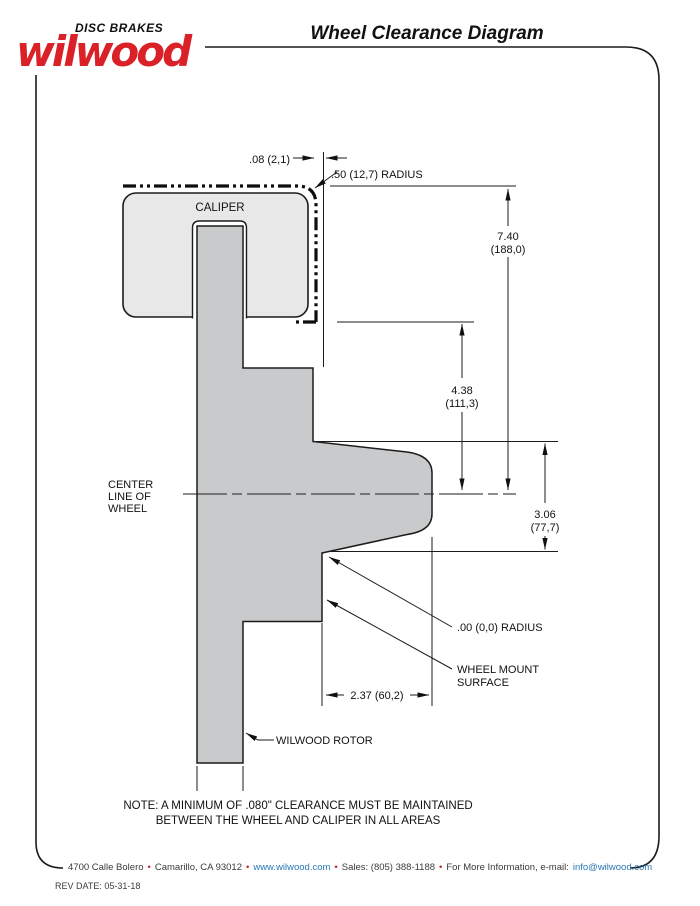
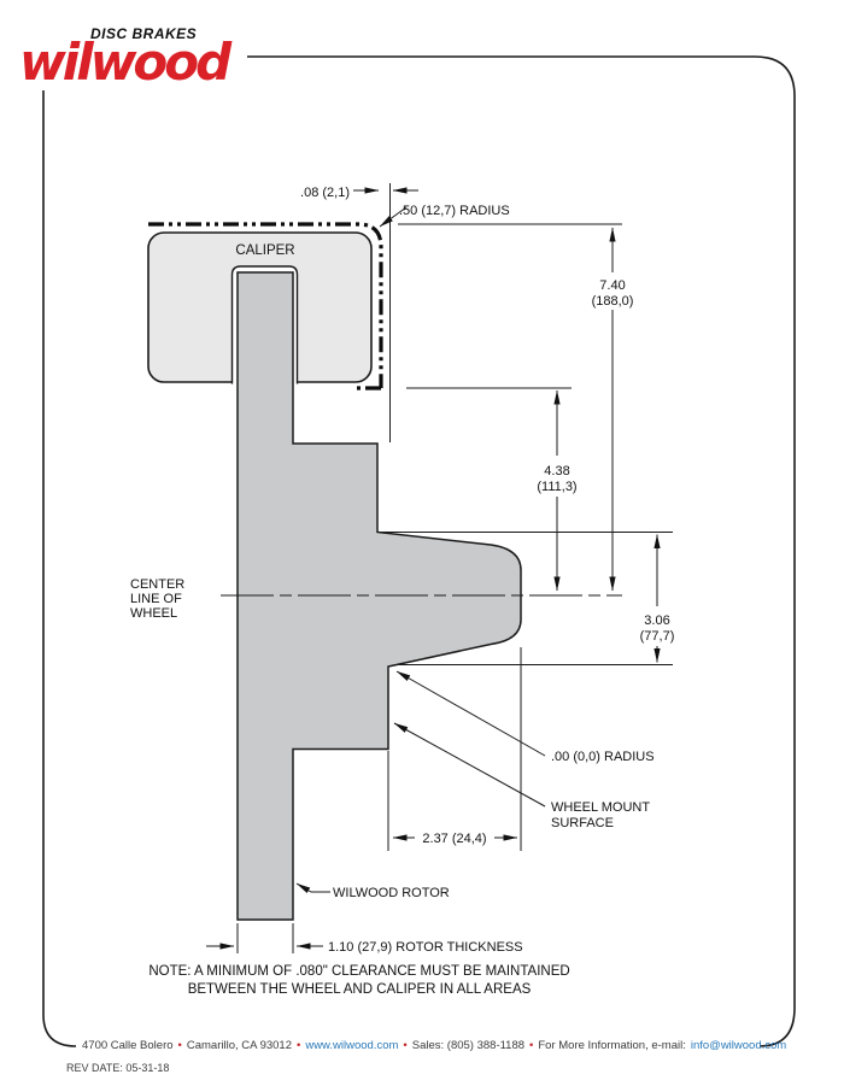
  DISC BRAKES
  wilwood
- Wheel Clearance Diagram
  CALIPER
  CENTER
  LINE OF
  WHEEL
  .08 (2,1)
  50 (12,7) RADIUS
  7.40
  (188,0)
  4.38
  (111,3)
  3.06
  (77,7)
  .00 (0,0) RADIUS
  WHEEL MOUNT
  SURFACE
- 2.37 (60,2)
+ 2.37 (24,4)
  WILWOOD ROTOR
+ 1.10 (27,9) ROTOR THICKNESS
  NOTE: A MINIMUM OF .080" CLEARANCE MUST BE MAINTAINED
  BETWEEN THE WHEEL AND CALIPER IN ALL AREAS
  4700 Calle Bolero • Camarillo, CA 93012 • www.wilwood.com • Sales: (805) 388-1188 • For More Information, e-mail: info@wilwood.com
  REV DATE: 05-31-18
